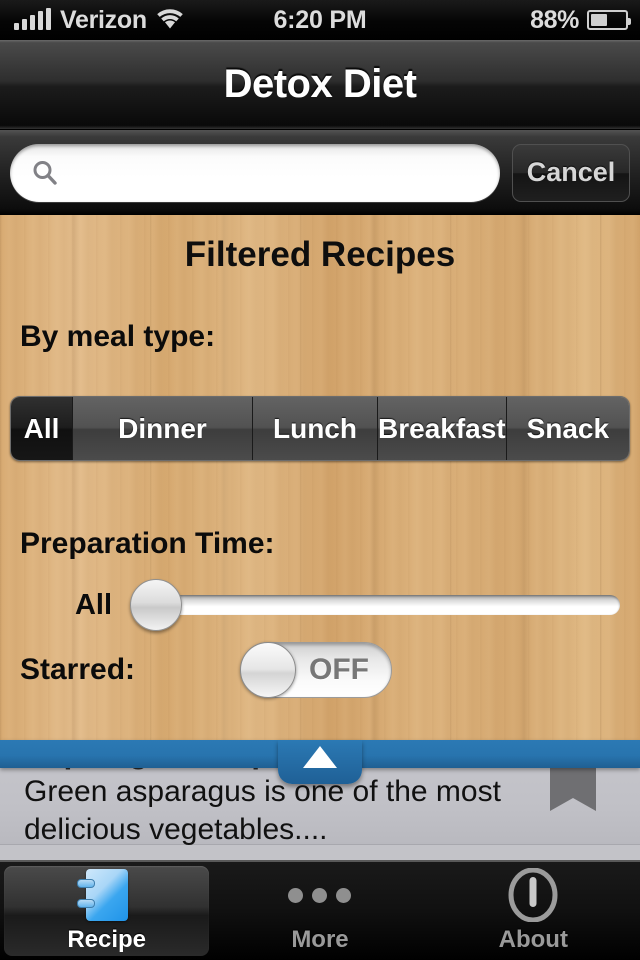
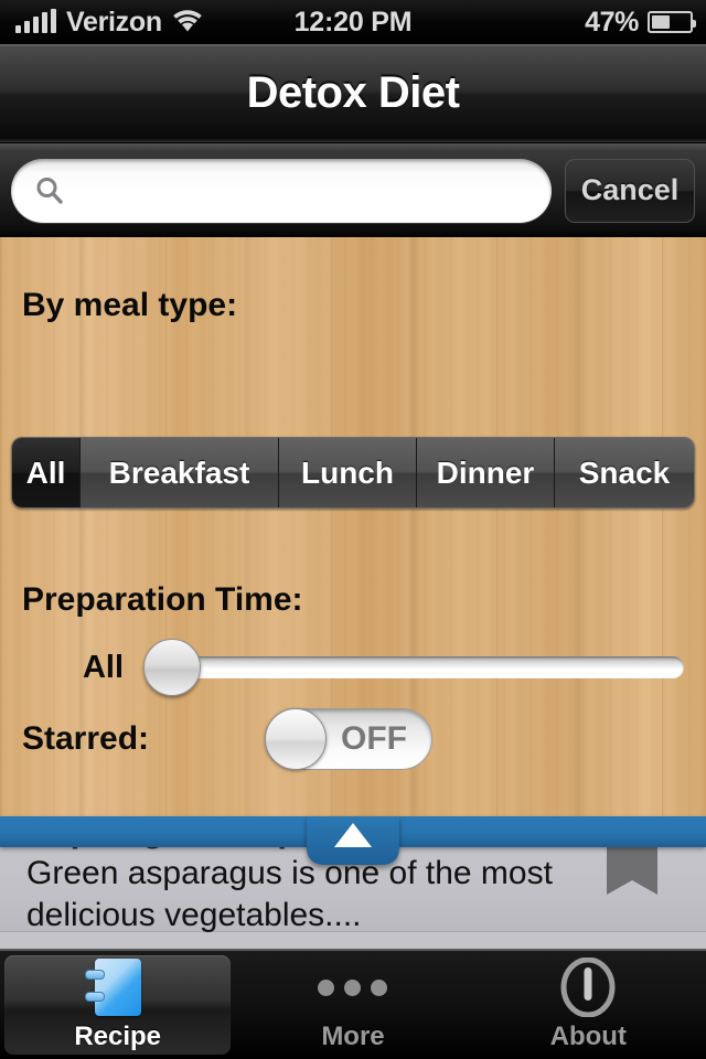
  Verizon
- 6:20 PM
+ 12:20 PM
- 88%
+ 47%
  Detox Diet
  Cancel
  Green asparagus is one of the most delicious vegetables....
- Filtered Recipes
  By meal type:
  All
- Dinner
+ Breakfast
  Lunch
- Breakfast
+ Dinner
  Snack
  Preparation Time:
  All
  Starred:
  OFF
  Recipe
  More
  About
